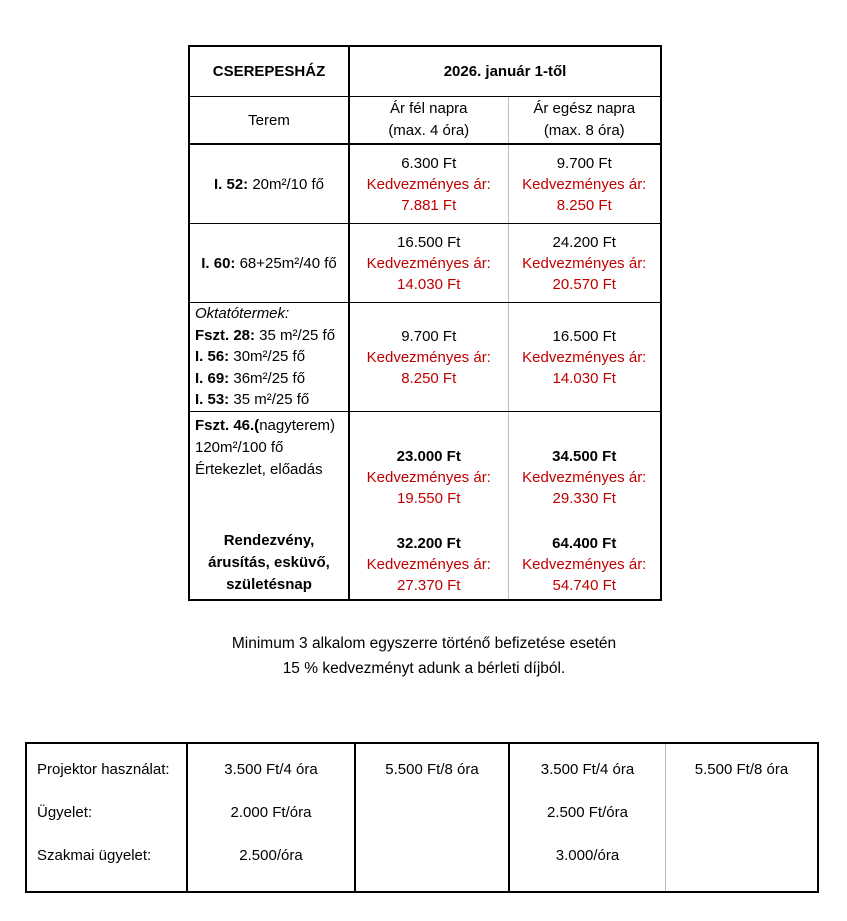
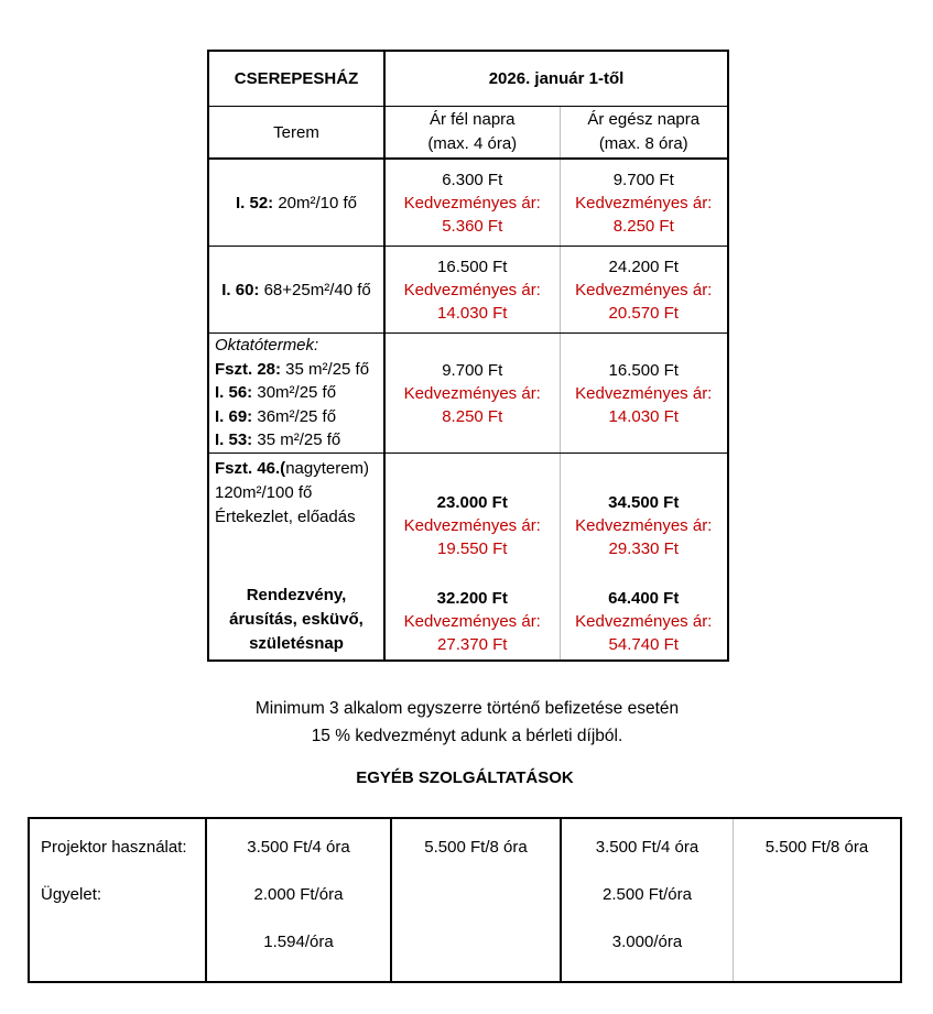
  CSEREPESHÁZ	2026. január 1-től
  Terem	Ár fél napra (max. 4 óra)	Ár egész napra (max. 8 óra)
- I. 52: 20m²/10 fő	6.300 Ft Kedvezményes ár: 7.881 Ft	9.700 Ft Kedvezményes ár: 8.250 Ft
+ I. 52: 20m²/10 fő	6.300 Ft Kedvezményes ár: 5.360 Ft	9.700 Ft Kedvezményes ár: 8.250 Ft
  I. 60: 68+25m²/40 fő	16.500 Ft Kedvezményes ár: 14.030 Ft	24.200 Ft Kedvezményes ár: 20.570 Ft
  Oktatótermek: Fszt. 28: 35 m²/25 fő I. 56: 30m²/25 fő I. 69: 36m²/25 fő I. 53: 35 m²/25 fő	9.700 Ft Kedvezményes ár: 8.250 Ft	16.500 Ft Kedvezményes ár: 14.030 Ft
  Fszt. 46.(nagyterem) 120m²/100 fő Értekezlet, előadás Rendezvény, árusítás, esküvő, születésnap	23.000 Ft Kedvezményes ár: 19.550 Ft 32.200 Ft Kedvezményes ár: 27.370 Ft	34.500 Ft Kedvezményes ár: 29.330 Ft 64.400 Ft Kedvezményes ár: 54.740 Ft
  Minimum 3 alkalom egyszerre történő befizetése esetén
  15 % kedvezményt adunk a bérleti díjból.
+ EGYÉB SZOLGÁLTATÁSOK
  Projektor használat:
  Ügyelet:
- Szakmai ügyelet:
  3.500 Ft/4 óra
  2.000 Ft/óra
- 2.500/óra
+ 1.594/óra
  5.500 Ft/8 óra
  3.500 Ft/4 óra
  2.500 Ft/óra
  3.000/óra
  5.500 Ft/8 óra
